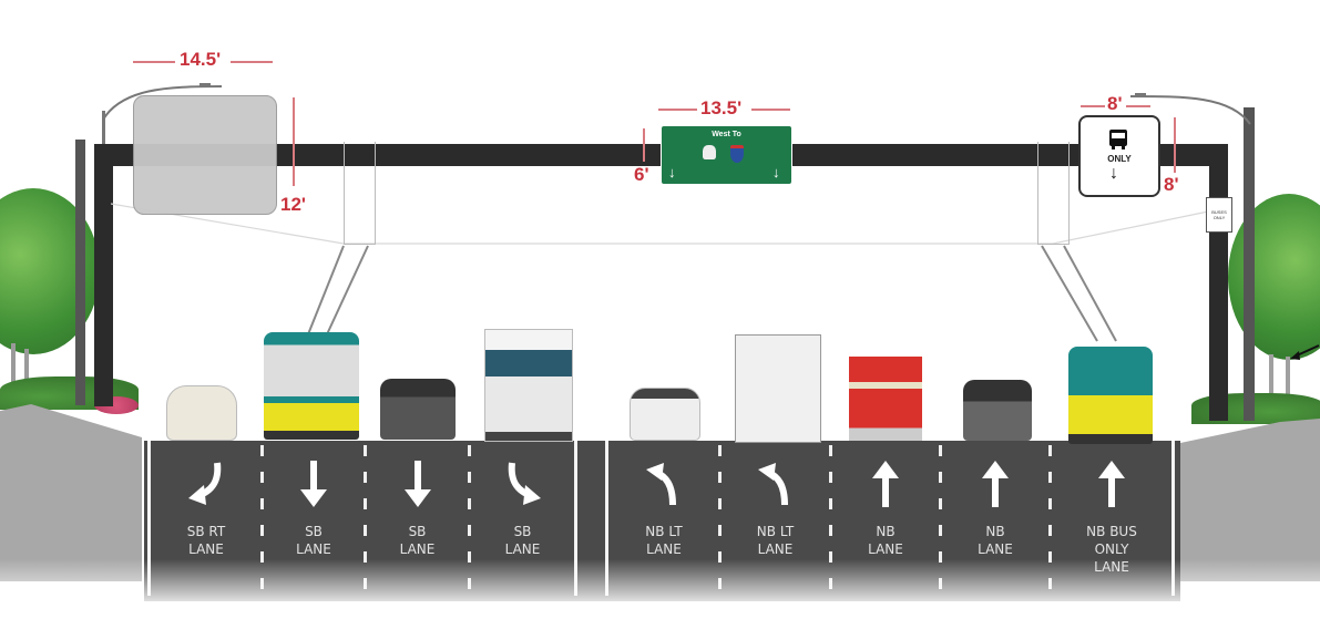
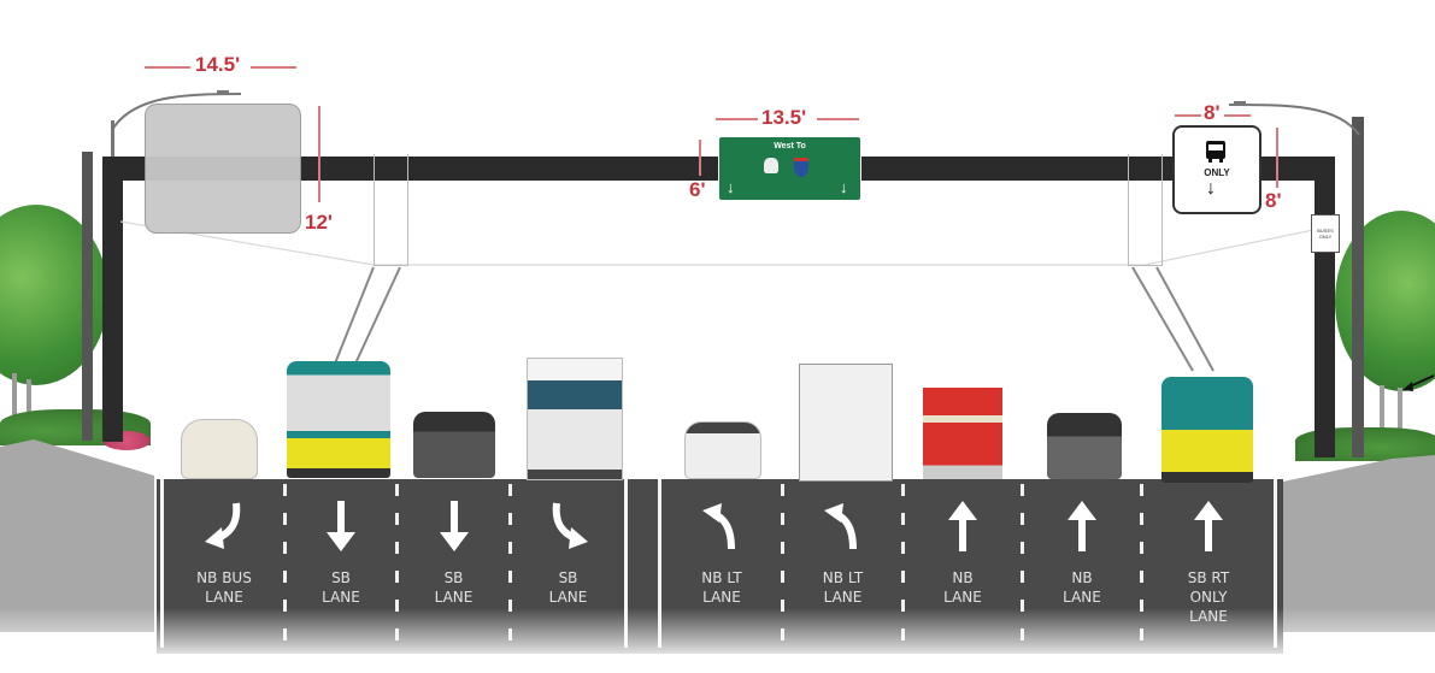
  14.5'
  12'
  13.5'
  6'
  ↓
  ↓
  8'
  ONLY
  ↓
  8'
- SB RT
+ NB BUS
  LANE
  SB
  LANE
  SB
  LANE
  SB
  LANE
  NB LT
  LANE
  NB LT
  LANE
  NB
  LANE
  NB
  LANE
- NB BUS
+ SB RT
  ONLY
